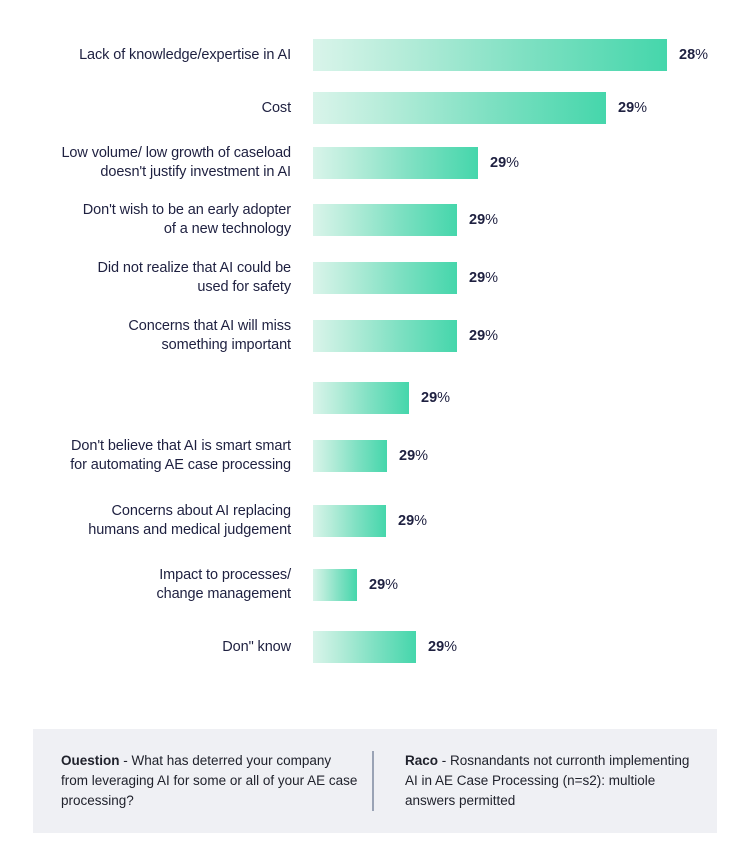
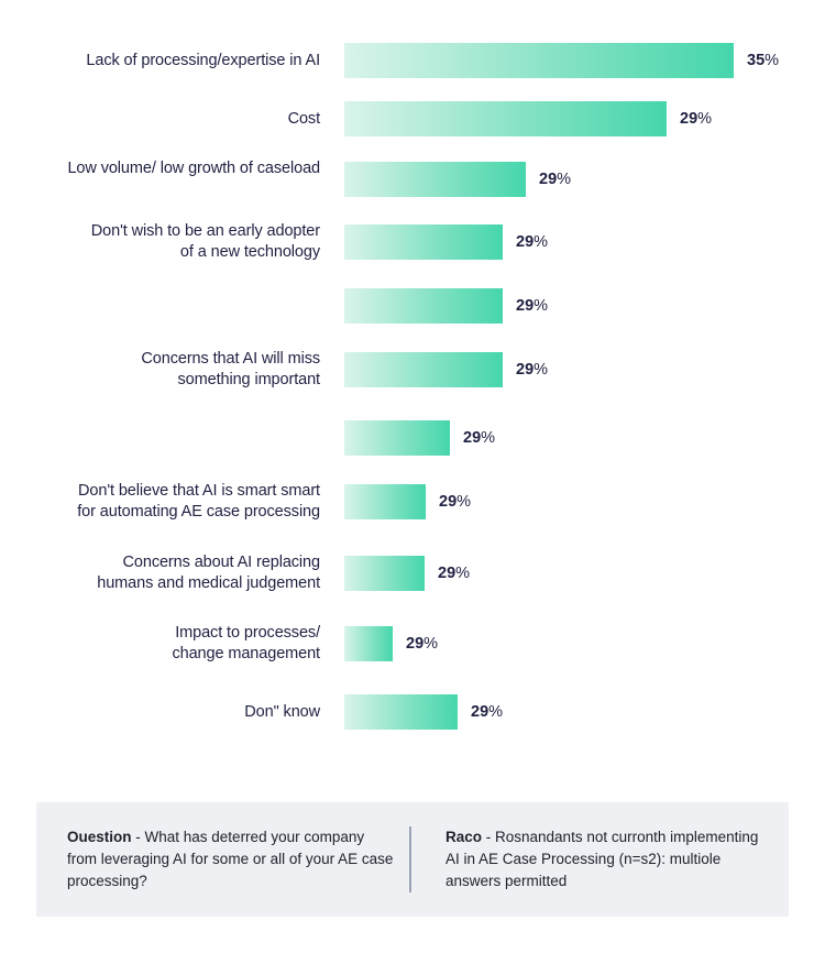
- Lack of knowledge/expertise in AI
+ Lack of processing/expertise in AI
- 28%
+ 35%
  Cost
  29%
  Low volume/ low growth of caseload
- doesn't justify investment in AI
  29%
  Don't wish to be an early adopter
  of a new technology
  29%
- Did not realize that AI could be
- used for safety
  29%
  Concerns that AI will miss
  something important
  29%
  29%
  Don't believe that AI is smart smart
  for automating AE case processing
  29%
  Concerns about AI replacing
  humans and medical judgement
  29%
  Impact to processes/
  change management
  29%
  Don" know
  29%
  Ouestion - What has deterred your company from leveraging AI for some or all of your AE case processing?
  Raco - Rosnandants not curronth implementing AI in AE Case Processing (n=s2): multiole answers permitted
